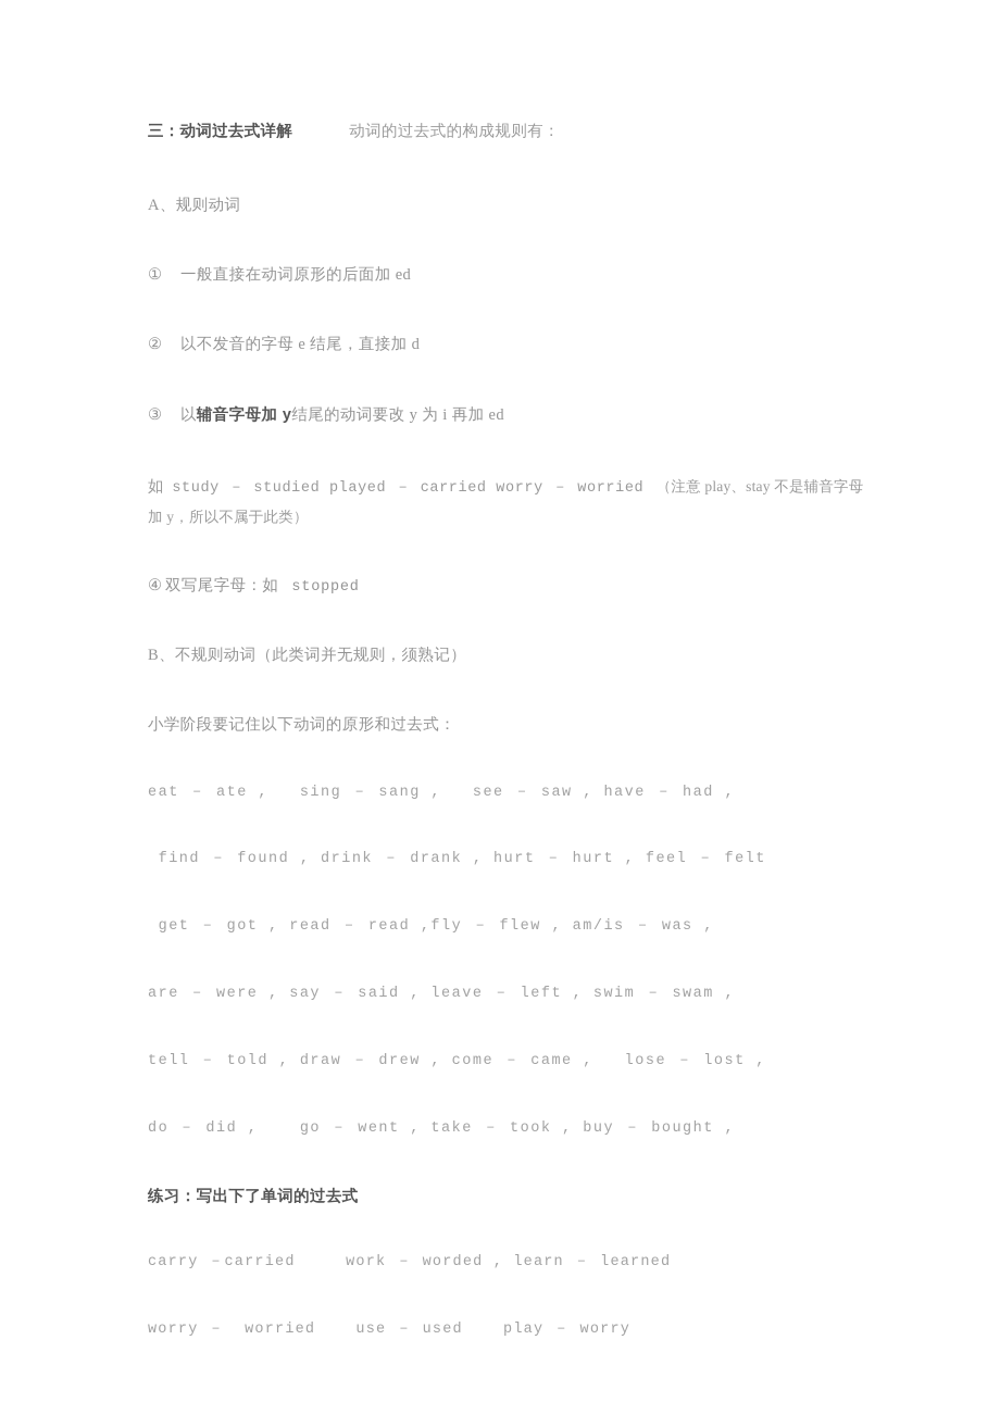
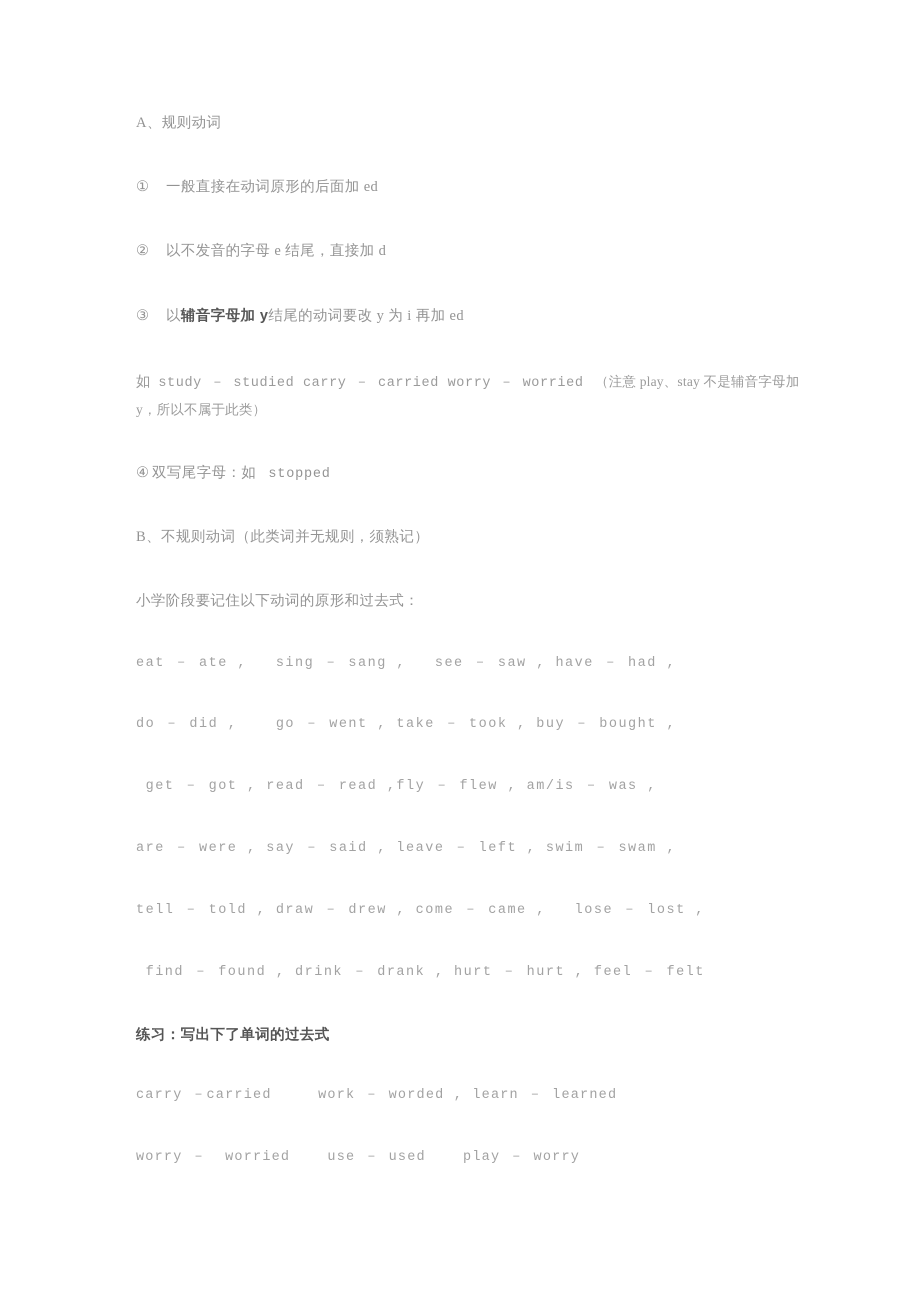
- 三：动词过去式详解 动词的过去式的构成规则有：
  A、规则动词
  ① 一般直接在动词原形的后面加 ed
  ② 以不发音的字母 e 结尾，直接加 d
  ③ 以辅音字母加 y结尾的动词要改 y 为 i 再加 ed
- 如 study － studied played － carried worry － worried （注意 play、stay 不是辅音字母加 y，所以不属于此类）
+ 如 study － studied carry － carried worry － worried （注意 play、stay 不是辅音字母加 y，所以不属于此类）
  ④ 双写尾字母：如 stopped
  B、不规则动词（此类词并无规则，须熟记）
  小学阶段要记住以下动词的原形和过去式：
  eat － ate , sing － sang , see － saw , have － had ,
- find － found , drink － drank , hurt － hurt , feel － felt
+ do － did , go － went , take － took , buy － bought ,
  get － got , read － read ,fly － flew , am/is － was ,
  are － were , say － said , leave － left , swim － swam ,
  tell － told , draw － drew , come － came , lose － lost ,
- do － did , go － went , take － took , buy － bought ,
+ find － found , drink － drank , hurt － hurt , feel － felt
  练习：写出下了单词的过去式
  carry －carried work － worded , learn － learned
  worry － worried use － used play － worry
